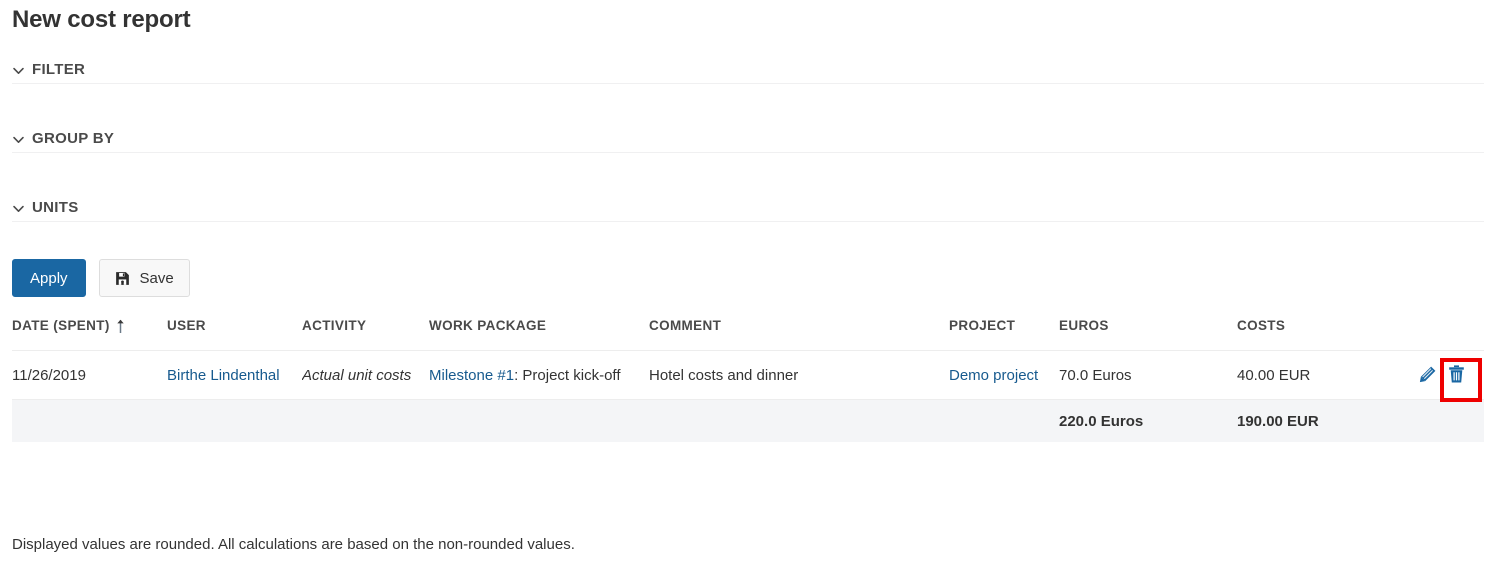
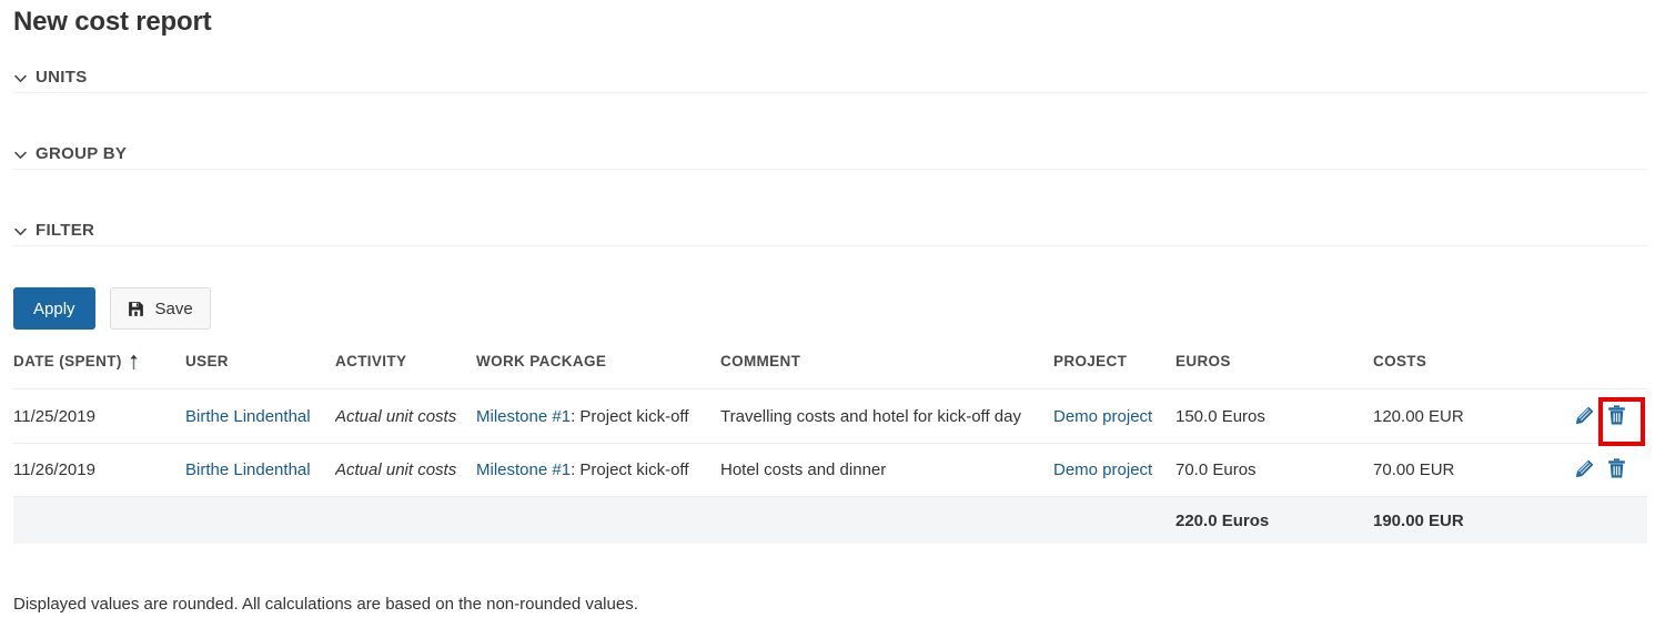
  New cost report
- FILTER
+ UNITS
  GROUP BY
- UNITS
+ FILTER
  Apply
  Save
  DATE (SPENT)	USER	ACTIVITY	WORK PACKAGE	COMMENT	PROJECT	EUROS	COSTS
+ 11/25/2019	Birthe Lindenthal	Actual unit costs	Milestone #1: Project kick-off	Travelling costs and hotel for kick-off day	Demo project	150.0 Euros	120.00 EUR
- 11/26/2019	Birthe Lindenthal	Actual unit costs	Milestone #1: Project kick-off	Hotel costs and dinner	Demo project	70.0 Euros	40.00 EUR
+ 11/26/2019	Birthe Lindenthal	Actual unit costs	Milestone #1: Project kick-off	Hotel costs and dinner	Demo project	70.0 Euros	70.00 EUR
  						220.0 Euros	190.00 EUR
  Displayed values are rounded. All calculations are based on the non-rounded values.
